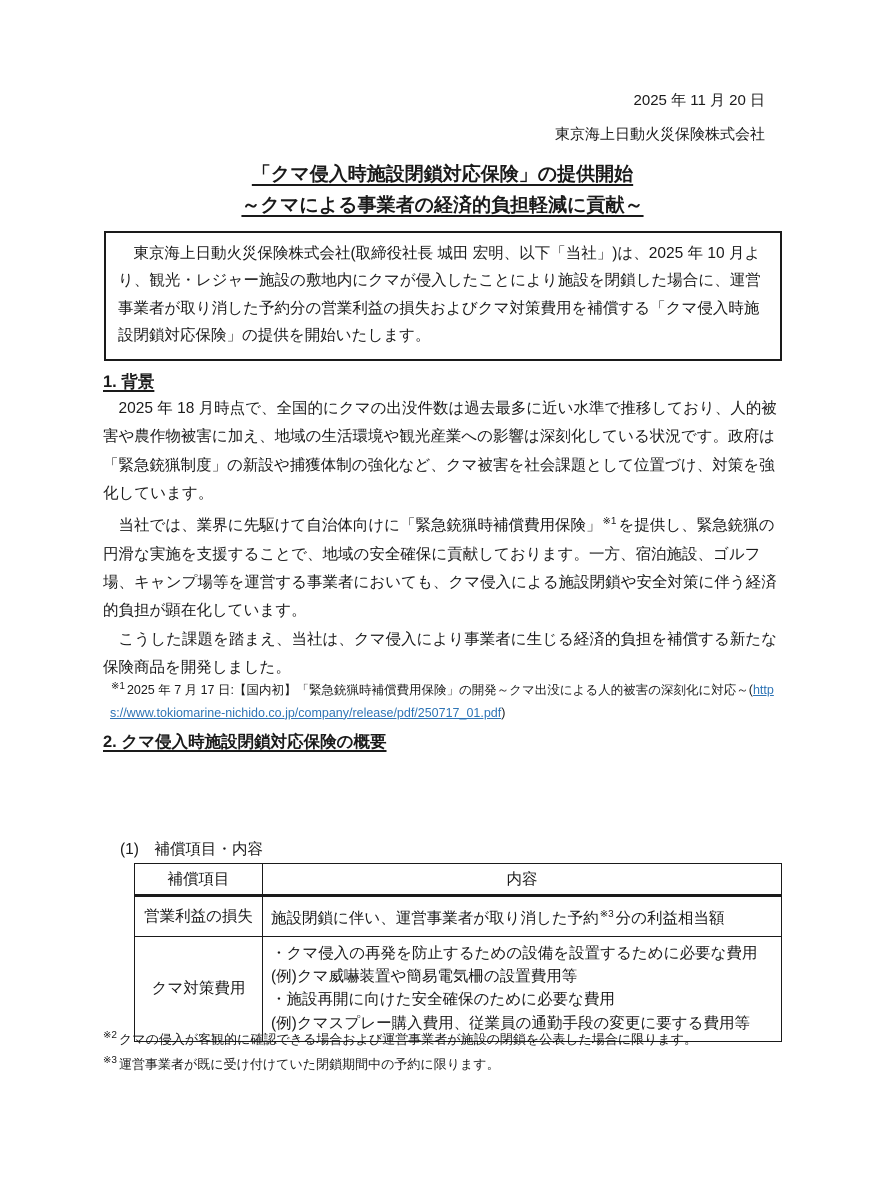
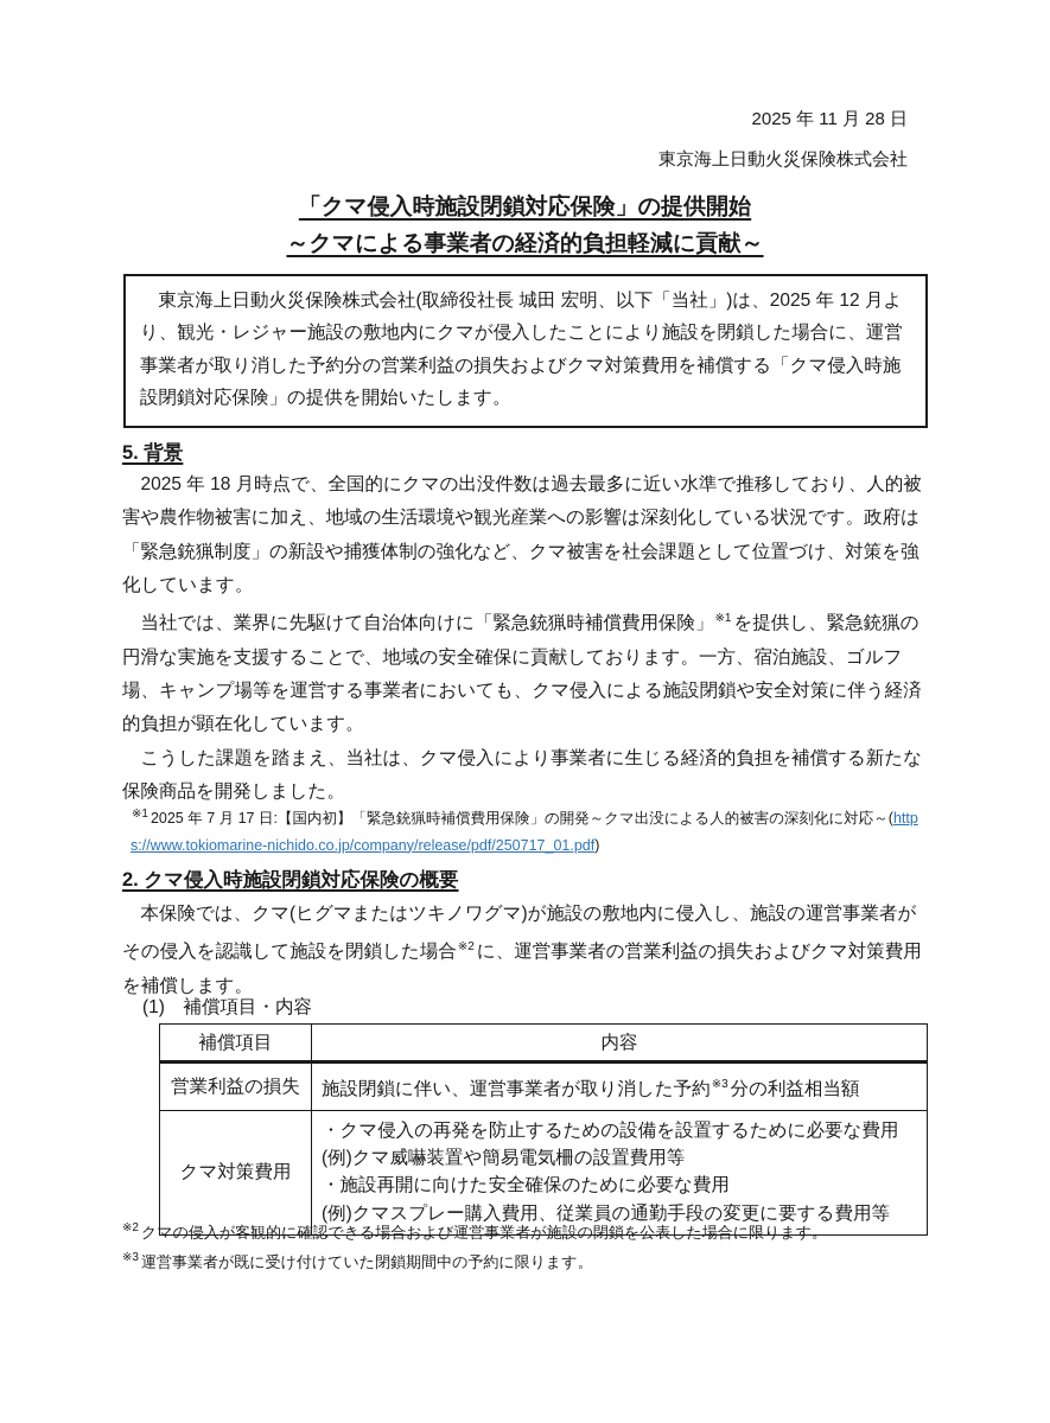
- 2025 年 11 月 20 日
+ 2025 年 11 月 28 日
  東京海上日動火災保険株式会社
  「クマ侵入時施設閉鎖対応保険」の提供開始
  ～クマによる事業者の経済的負担軽減に貢献～
- 東京海上日動火災保険株式会社(取締役社長 城田 宏明、以下「当社」)は、2025 年 10 月より、観光・レジャー施設の敷地内にクマが侵入したことにより施設を閉鎖した場合に、運営事業者が取り消した予約分の営業利益の損失およびクマ対策費用を補償する「クマ侵入時施設閉鎖対応保険」の提供を開始いたします。
+ 東京海上日動火災保険株式会社(取締役社長 城田 宏明、以下「当社」)は、2025 年 12 月より、観光・レジャー施設の敷地内にクマが侵入したことにより施設を閉鎖した場合に、運営事業者が取り消した予約分の営業利益の損失およびクマ対策費用を補償する「クマ侵入時施設閉鎖対応保険」の提供を開始いたします。
- 1. 背景
+ 5. 背景
  2025 年 18 月時点で、全国的にクマの出没件数は過去最多に近い水準で推移しており、人的被害や農作物被害に加え、地域の生活環境や観光産業への影響は深刻化している状況です。政府は「緊急銃猟制度」の新設や捕獲体制の強化など、クマ被害を社会課題として位置づけ、対策を強化しています。
  当社では、業界に先駆けて自治体向けに「緊急銃猟時補償費用保険」※1 を提供し、緊急銃猟の円滑な実施を支援することで、地域の安全確保に貢献しております。一方、宿泊施設、ゴルフ場、キャンプ場等を運営する事業者においても、クマ侵入による施設閉鎖や安全対策に伴う経済的負担が顕在化しています。
  こうした課題を踏まえ、当社は、クマ侵入により事業者に生じる経済的負担を補償する新たな保険商品を開発しました。
  ※1 2025 年 7 月 17 日:【国内初】「緊急銃猟時補償費用保険」の開発～クマ出没による人的被害の深刻化に対応～(https://www.tokiomarine-nichido.co.jp/company/release/pdf/250717_01.pdf)
  2. クマ侵入時施設閉鎖対応保険の概要
+ 本保険では、クマ(ヒグマまたはツキノワグマ)が施設の敷地内に侵入し、施設の運営事業者がその侵入を認識して施設を閉鎖した場合※2 に、運営事業者の営業利益の損失およびクマ対策費用を補償します。
  (1) 補償項目・内容
  補償項目	内容
  営業利益の損失	施設閉鎖に伴い、運営事業者が取り消した予約※3 分の利益相当額
  クマ対策費用	・クマ侵入の再発を防止するための設備を設置するために必要な費用 (例)クマ威嚇装置や簡易電気柵の設置費用等 ・施設再開に向けた安全確保のために必要な費用 (例)クマスプレー購入費用、従業員の通勤手段の変更に要する費用等
  ※2 クマの侵入が客観的に確認できる場合および運営事業者が施設の閉鎖を公表した場合に限ります。
  ※3 運営事業者が既に受け付けていた閉鎖期間中の予約に限ります。
